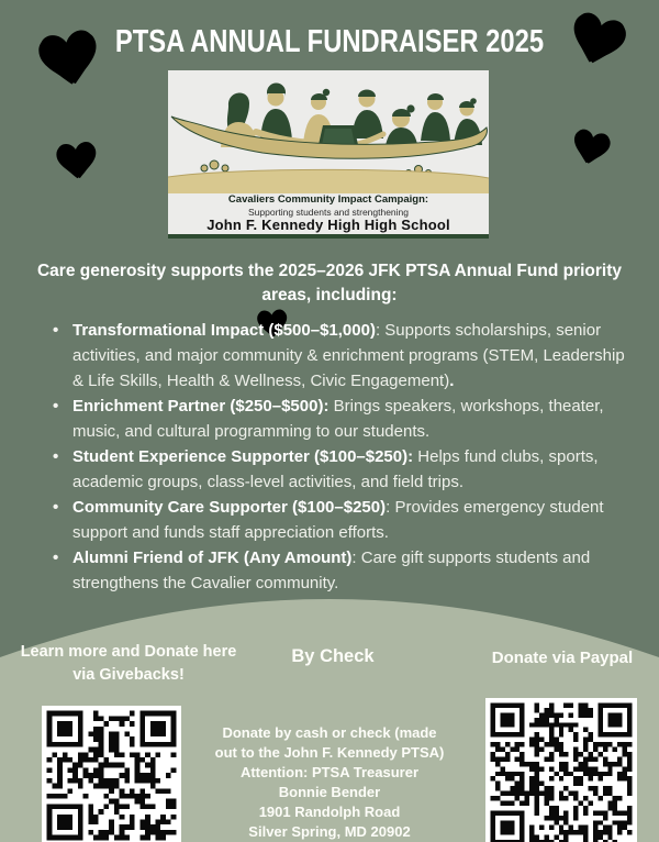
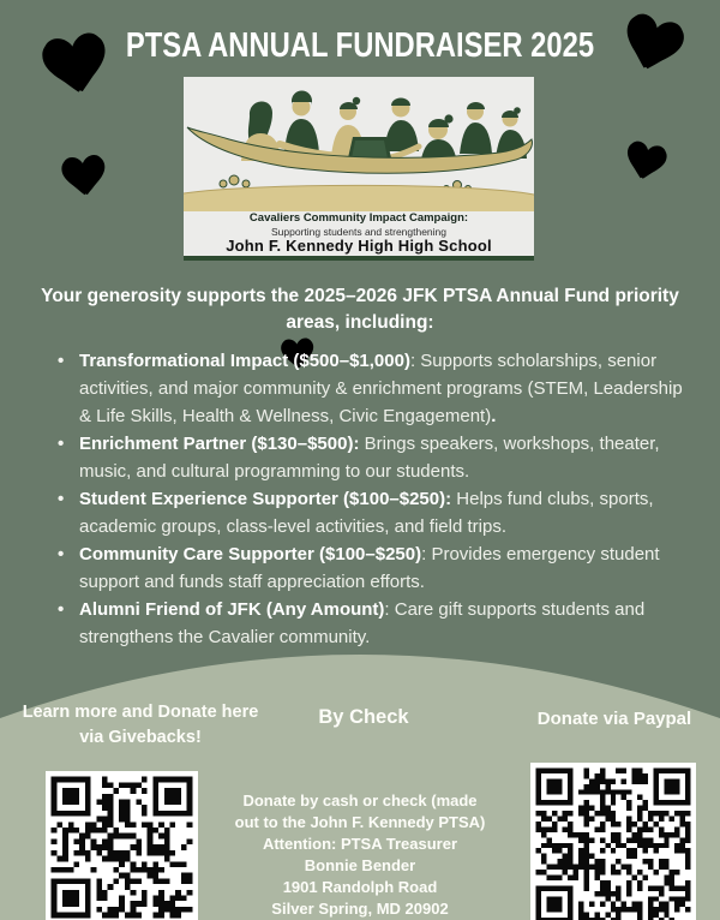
  PTSA ANNUAL FUNDRAISER 2025
  Cavaliers Community Impact Campaign:
  Supporting students and strengthening
  John F. Kennedy High High School
- Care generosity supports the 2025–2026 JFK PTSA Annual Fund priority areas, including:
+ Your generosity supports the 2025–2026 JFK PTSA Annual Fund priority areas, including:
  Transformational Impact ($500–$1,000): Supports scholarships, senior activities, and major community & enrichment programs (STEM, Leadership & Life Skills, Health & Wellness, Civic Engagement).
- Enrichment Partner ($250–$500): Brings speakers, workshops, theater, music, and cultural programming to our students.
+ Enrichment Partner ($130–$500): Brings speakers, workshops, theater, music, and cultural programming to our students.
  Student Experience Supporter ($100–$250): Helps fund clubs, sports, academic groups, class-level activities, and field trips.
  Community Care Supporter ($100–$250): Provides emergency student support and funds staff appreciation efforts.
  Alumni Friend of JFK (Any Amount): Care gift supports students and strengthens the Cavalier community.
  Learn more and Donate here via Givebacks!
  By Check
  Donate by cash or check (made
  out to the John F. Kennedy PTSA)
  Attention: PTSA Treasurer
  Bonnie Bender
  1901 Randolph Road
  Silver Spring, MD 20902
  Donate via Paypal
